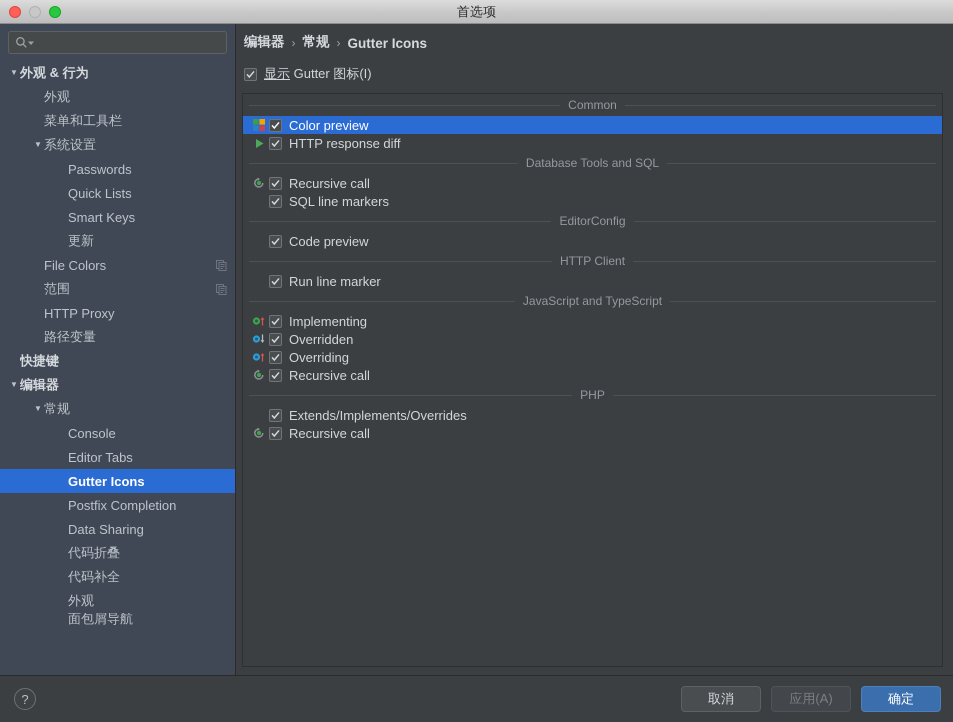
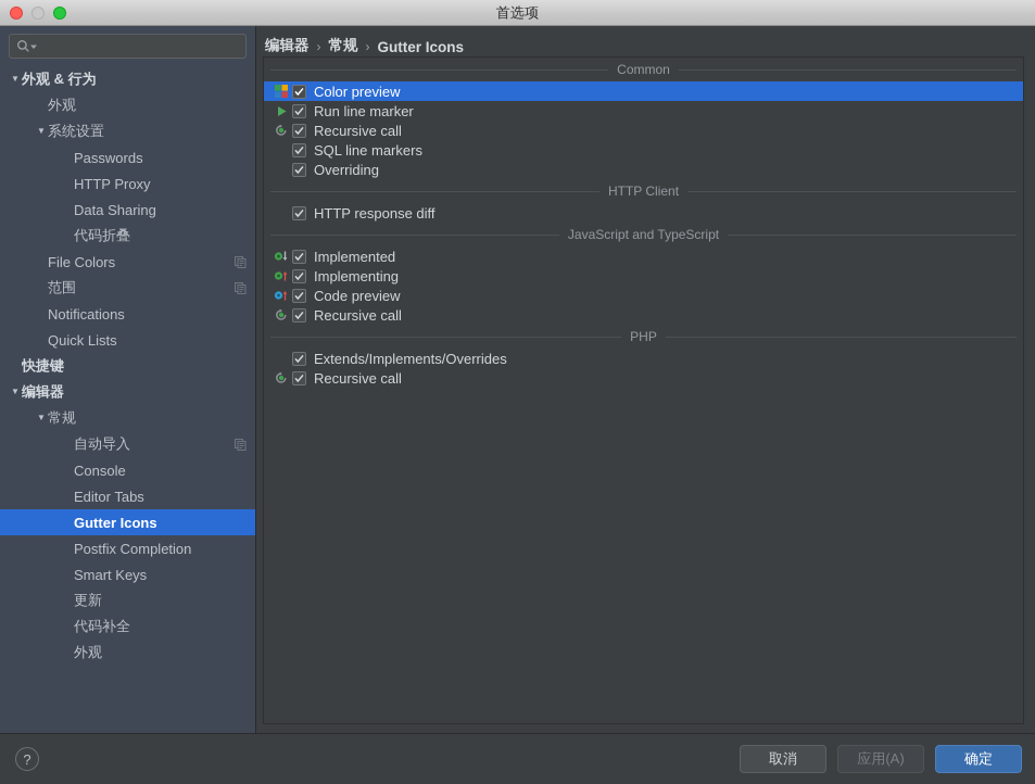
  首选项
  ▼
  外观 & 行为
  外观
- 菜单和工具栏
  ▼
  系统设置
  Passwords
- Quick Lists
+ HTTP Proxy
- Smart Keys
+ Data Sharing
- 更新
+ 代码折叠
  File Colors
  范围
+ Notifications
- HTTP Proxy
+ Quick Lists
- 路径变量
  快捷键
  ▼
  编辑器
  ▼
  常规
+ 自动导入
  Console
  Editor Tabs
  Gutter Icons
  Postfix Completion
- Data Sharing
+ Smart Keys
- 代码折叠
+ 更新
  代码补全
  外观
- 面包屑导航
  编辑器
  ›
  常规
  ›
  Gutter Icons
- 显示 Gutter 图标(I)
  Common
  Color preview
- HTTP response diff
+ Run line marker
- Database Tools and SQL
  Recursive call
  SQL line markers
- EditorConfig
- Code preview
+ Overriding
  HTTP Client
- Run line marker
+ HTTP response diff
  JavaScript and TypeScript
+ Implemented
  Implementing
- Overridden
- Overriding
+ Code preview
  Recursive call
  PHP
  Extends/Implements/Overrides
  Recursive call
  ?
  取消
  应用(A)
  确定
